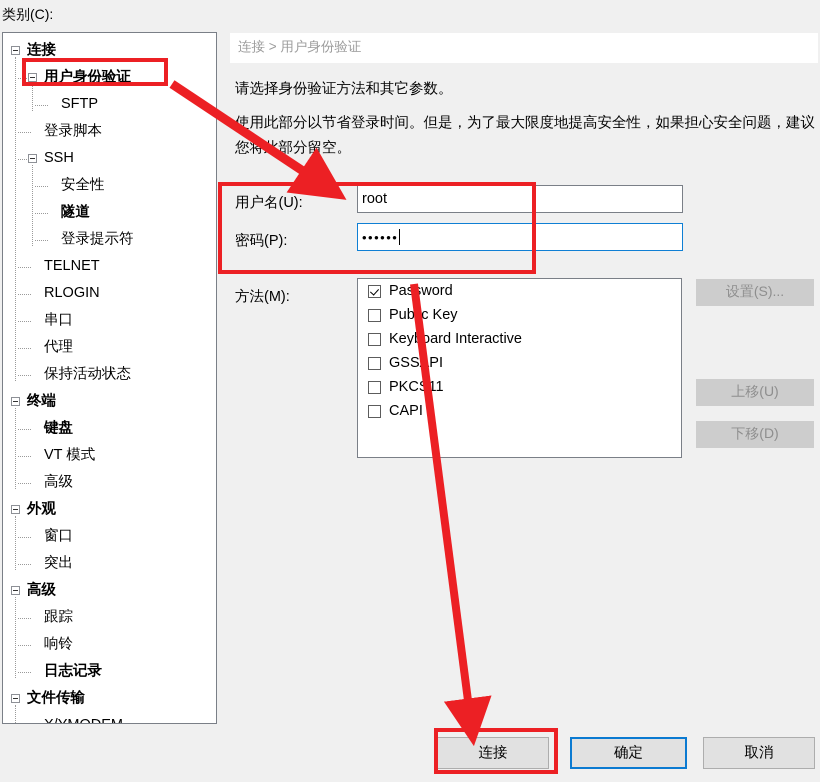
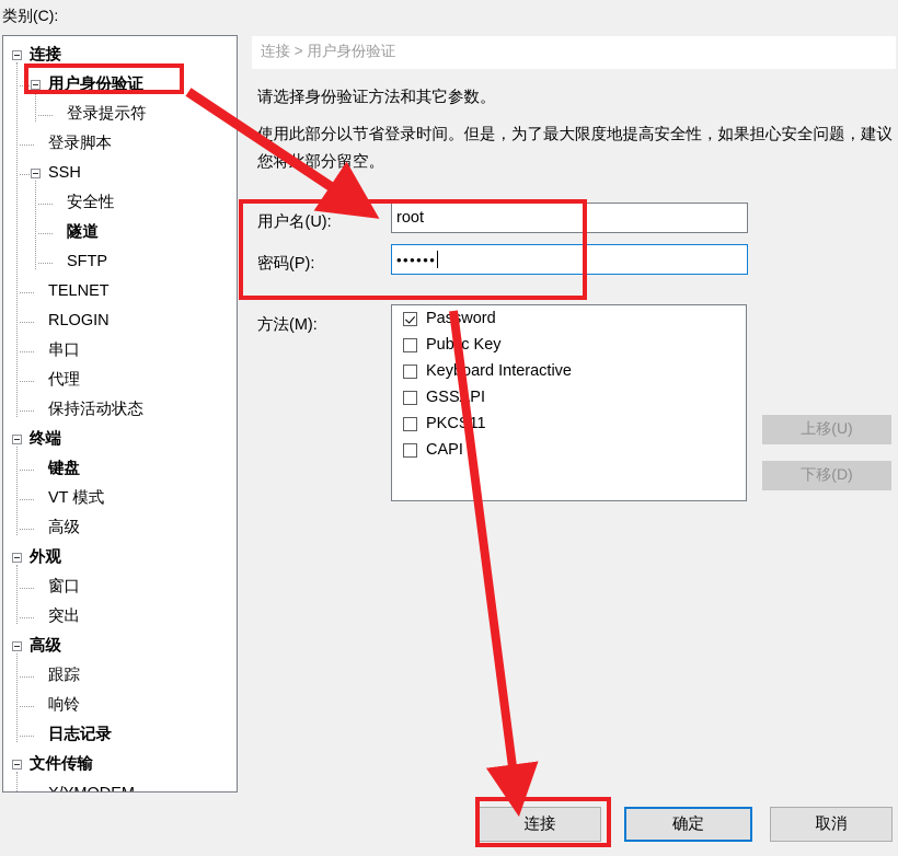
  类别(C):
  连接
  用户身份验证
- SFTP
+ 登录提示符
  登录脚本
  SSH
  安全性
  隧道
- 登录提示符
+ SFTP
  TELNET
  RLOGIN
  串口
  代理
  保持活动状态
  终端
  键盘
  VT 模式
  高级
  外观
  窗口
  突出
  高级
  跟踪
  响铃
  日志记录
  文件传输
  连接 > 用户身份验证
  请选择身份验证方法和其它参数。
  使用此部分以节省登录时间。但是，为了最大限度地提高安全性，如果担心安全问题，建议您将部分留空。
  用户名(U):
  root
  密码(P):
  ••••••
  方法(M):
  Pasword
  Pubc Key
  Keyoard Interactive
  GSSPI
  PKC11
  CAPI
- 设置(S)...
  上移(U)
  下移(D)
  连接
  确定
  取消
